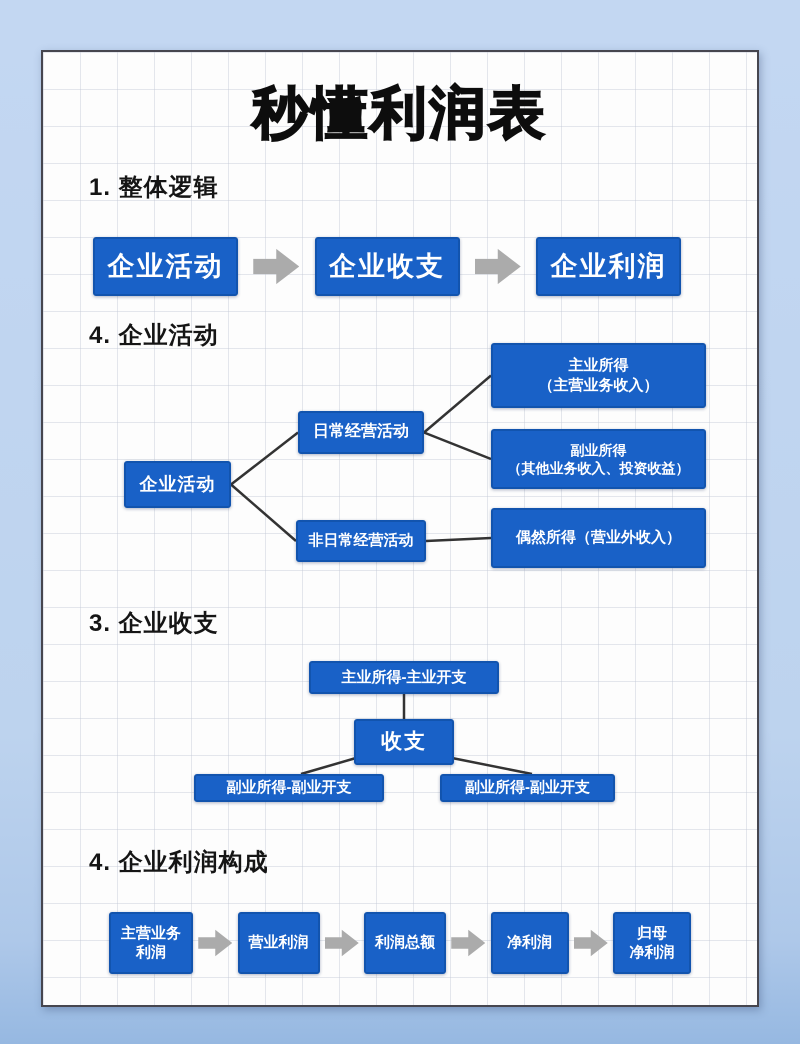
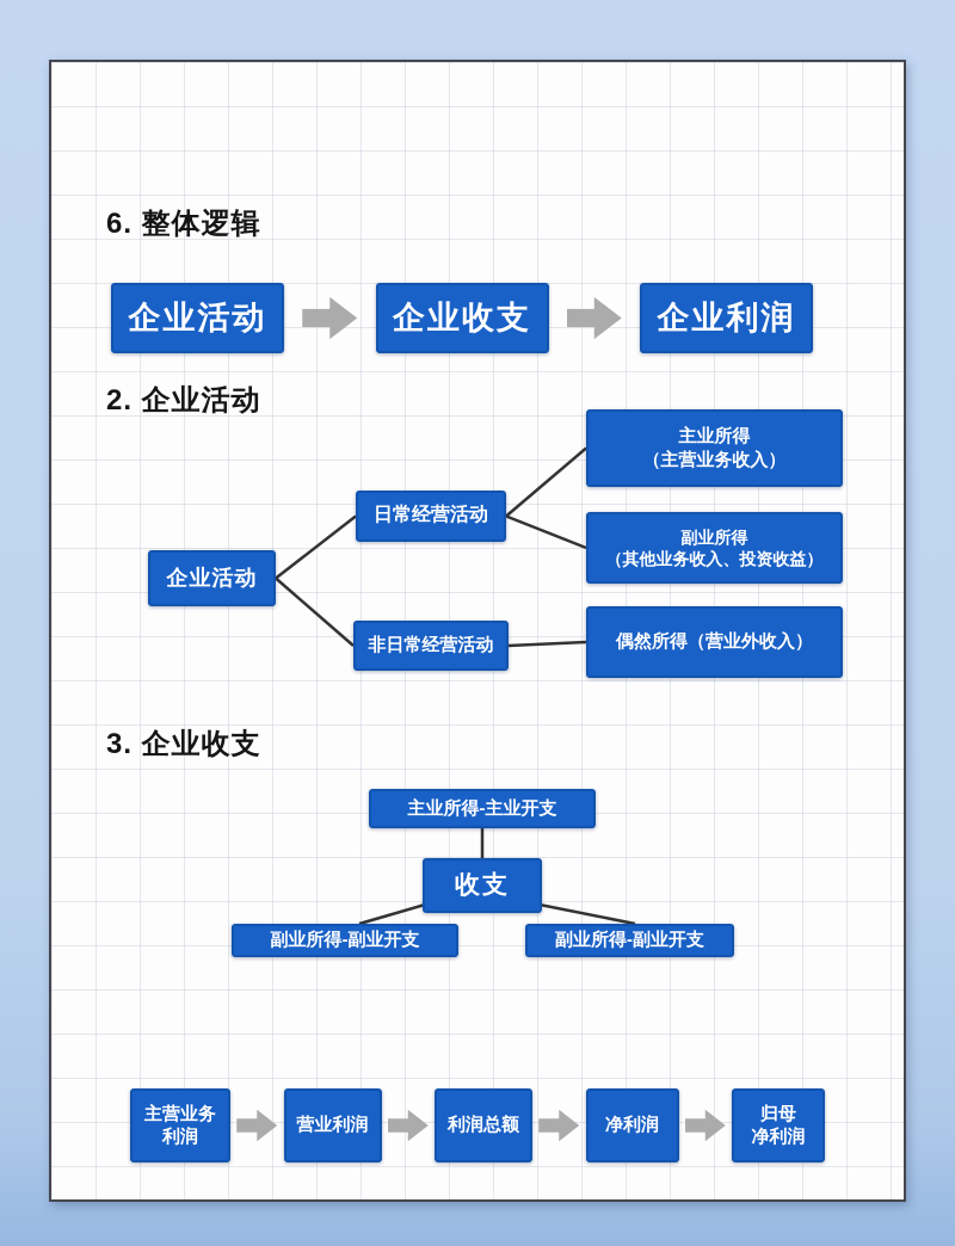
- 秒懂利润表
- 1. 整体逻辑
+ 6. 整体逻辑
  企业活动
  企业收支
  企业利润
- 4. 企业活动
+ 2. 企业活动
  企业活动
  日常经营活动
  非日常经营活动
  主业所得
  （主营业务收入）
  副业所得
  （其他业务收入、投资收益）
  偶然所得（营业外收入）
  3. 企业收支
  主业所得-主业开支
  收支
  副业所得-副业开支
  副业所得-副业开支
- 4. 企业利润构成
  主营业务
  利润
  营业利润
  利润总额
  净利润
  归母
  净利润
